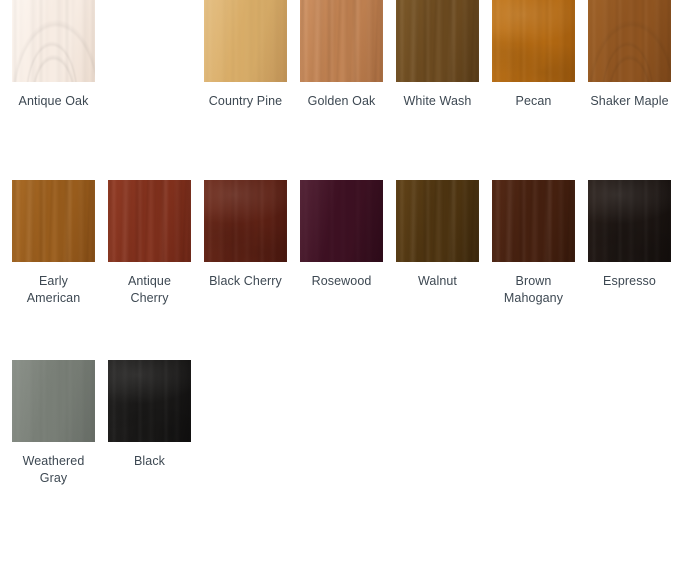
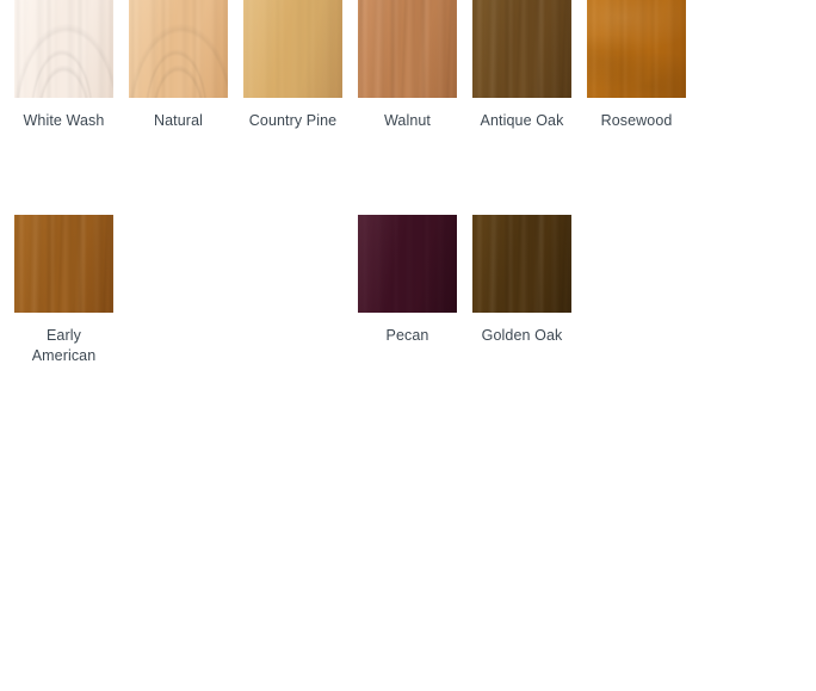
- Antique Oak
+ White Wash
+ Natural
  Country Pine
- Golden Oak
+ Walnut
- White Wash
+ Antique Oak
- Pecan
+ Rosewood
- Shaker Maple
  Early American
- Antique Cherry
- Black Cherry
- Rosewood
+ Pecan
- Walnut
+ Golden Oak
- Brown Mahogany
- Espresso
- Weathered Gray
- Black
